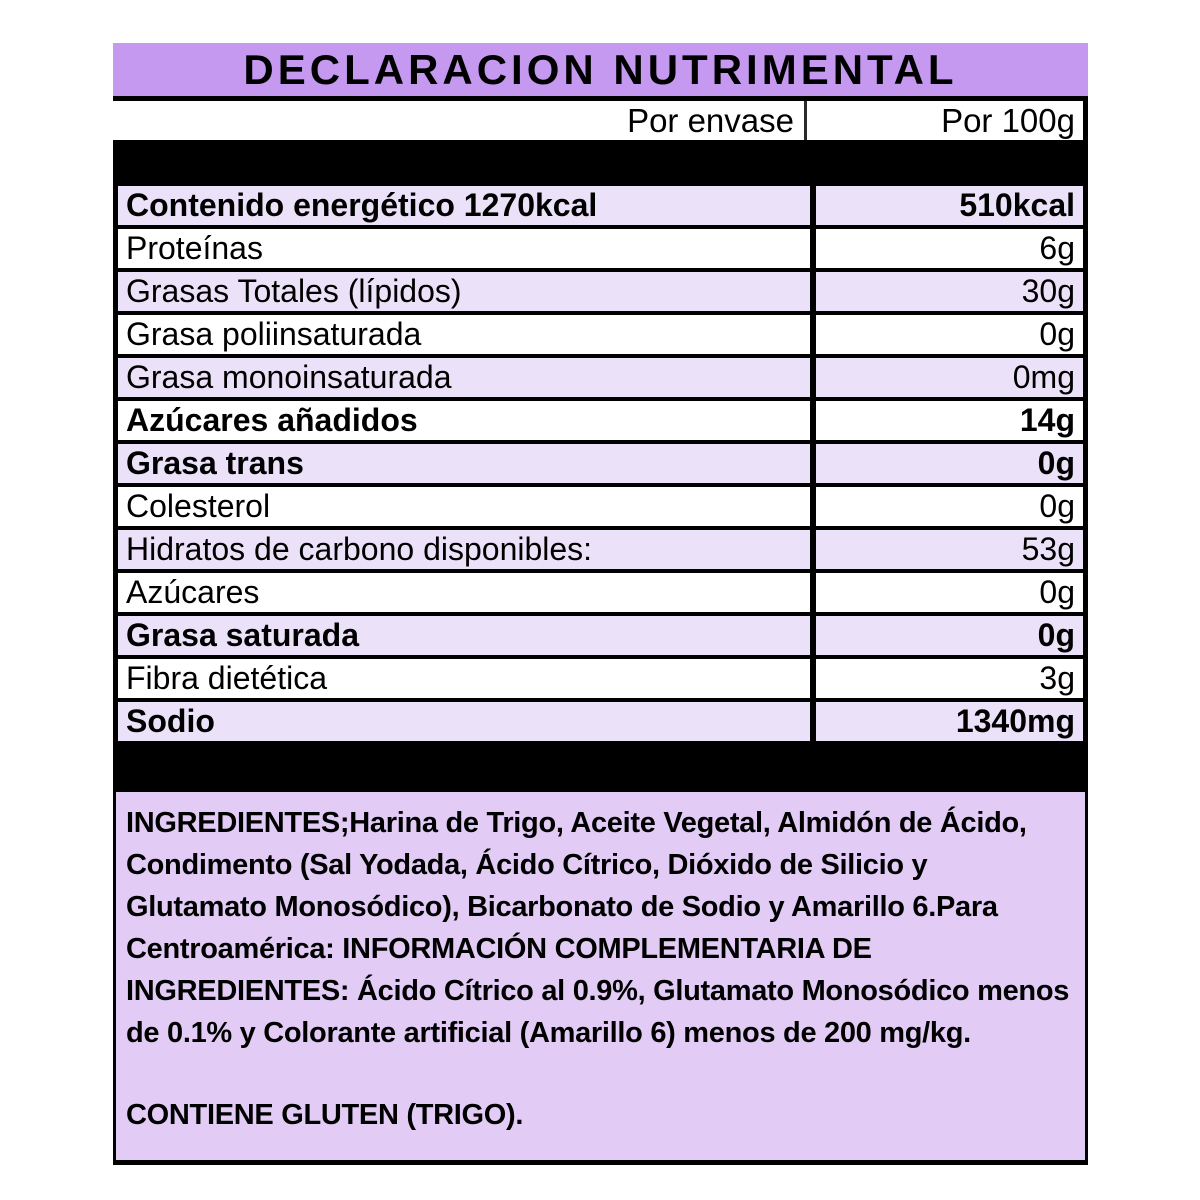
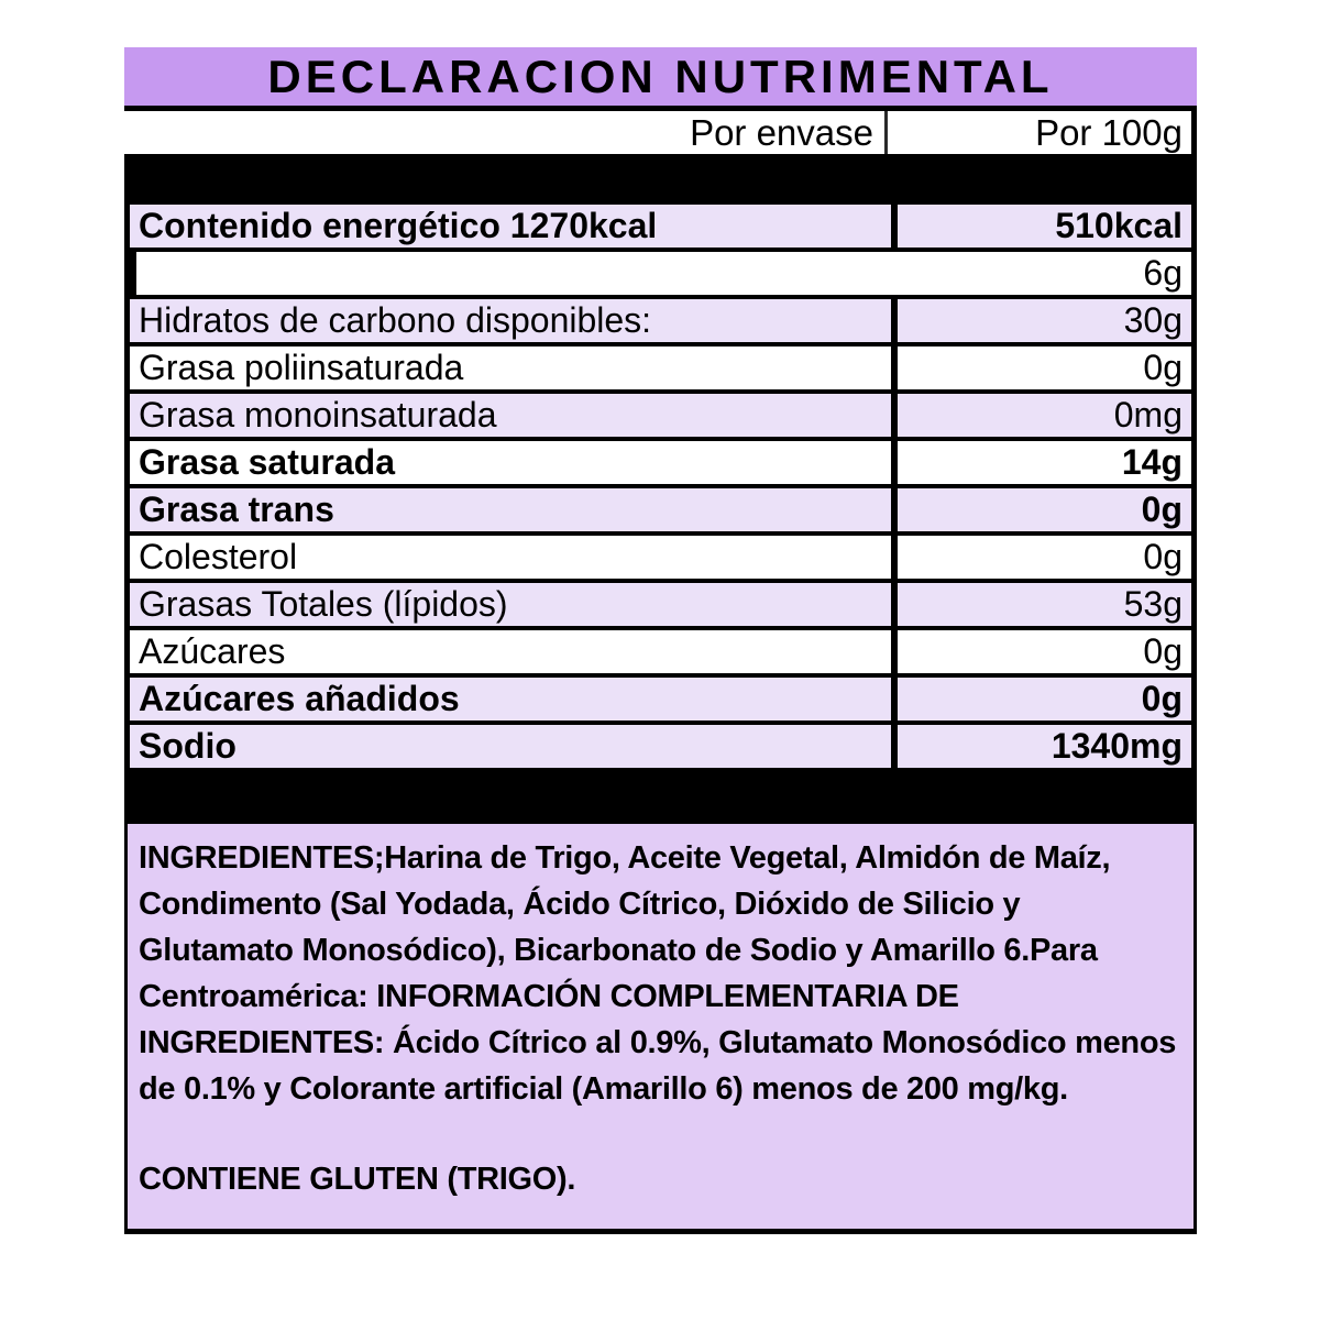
  DECLARACION NUTRIMENTAL
  Por envase
  Por 100g
  Contenido energético 1270kcal
  510kcal
- Proteínas
  6g
- Grasas Totales (lípidos)
+ Hidratos de carbono disponibles:
  30g
  Grasa poliinsaturada
  0g
  Grasa monoinsaturada
  0mg
- Azúcares añadidos
+ Grasa saturada
  14g
  Grasa trans
  0g
  Colesterol
  0g
- Hidratos de carbono disponibles:
+ Grasas Totales (lípidos)
  53g
  Azúcares
  0g
- Grasa saturada
+ Azúcares añadidos
  0g
- Fibra dietética
- 3g
  Sodio
  1340mg
- INGREDIENTES;Harina de Trigo, Aceite Vegetal, Almidón de Ácido, Condimento (Sal Yodada, Ácido Cítrico, Dióxido de Silicio y Glutamato Monosódico), Bicarbonato de Sodio y Amarillo 6.Para Centroamérica: INFORMACIÓN COMPLEMENTARIA DE INGREDIENTES: Ácido Cítrico al 0.9%, Glutamato Monosódico menos de 0.1% y Colorante artificial (Amarillo 6) menos de 200 mg/kg.
+ INGREDIENTES;Harina de Trigo, Aceite Vegetal, Almidón de Maíz, Condimento (Sal Yodada, Ácido Cítrico, Dióxido de Silicio y Glutamato Monosódico), Bicarbonato de Sodio y Amarillo 6.Para Centroamérica: INFORMACIÓN COMPLEMENTARIA DE INGREDIENTES: Ácido Cítrico al 0.9%, Glutamato Monosódico menos de 0.1% y Colorante artificial (Amarillo 6) menos de 200 mg/kg.
  CONTIENE GLUTEN (TRIGO).
